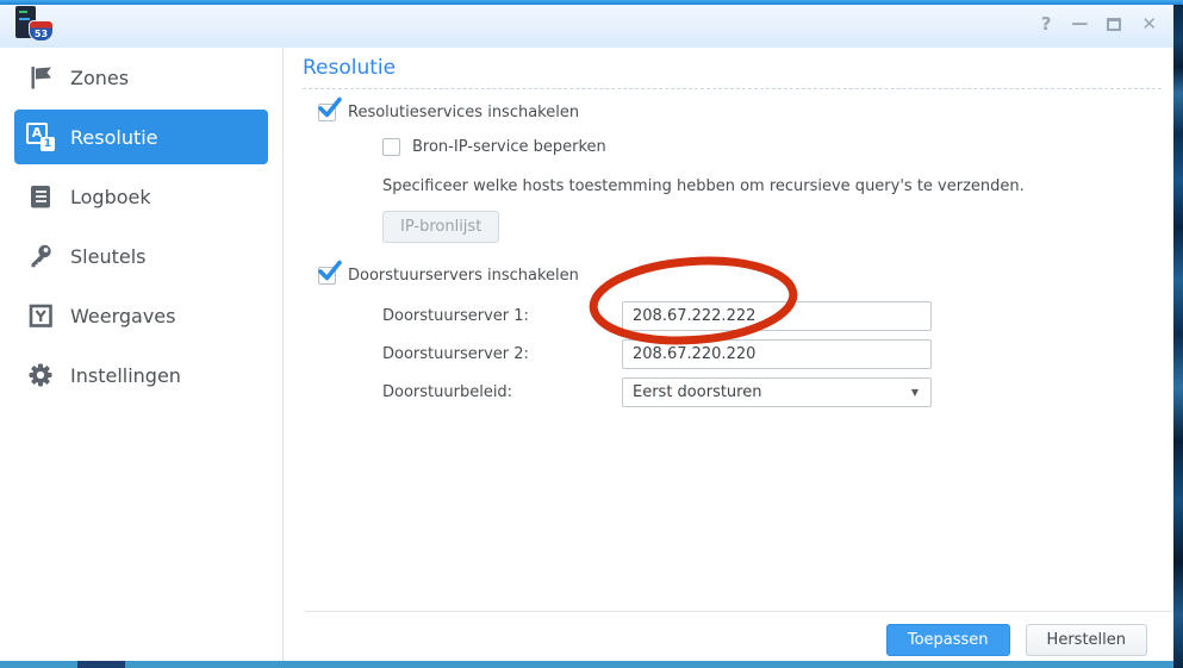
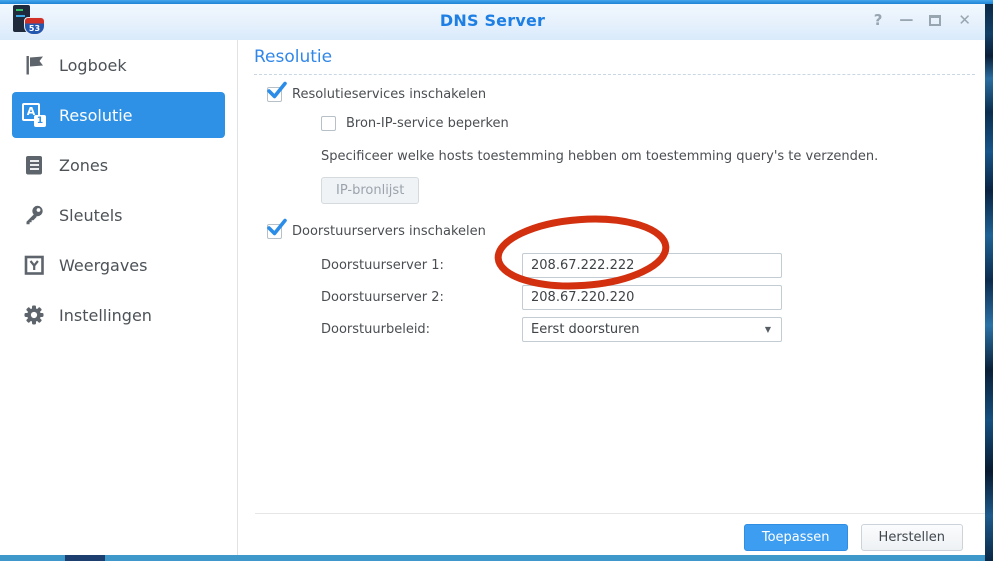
  53
+ DNS Server
  ?
  —
  ✕
- Zones
+ Logboek
  A
  1
  Resolutie
- Logboek
+ Zones
  Sleutels
  Weergaves
  Instellingen
  Resolutie
  Resolutieservices inschakelen
  Bron-IP-service beperken
- Specificeer welke hosts toestemming hebben om recursieve query's te verzenden.
+ Specificeer welke hosts toestemming hebben om toestemming query's te verzenden.
  IP-bronlijst
  Doorstuurservers inschakelen
  Doorstuurserver 1:
  208.67.222.222
  Doorstuurserver 2:
  208.67.220.220
  Doorstuurbeleid:
  Eerst doorsturen
  ▼
  Toepassen
  Herstellen
